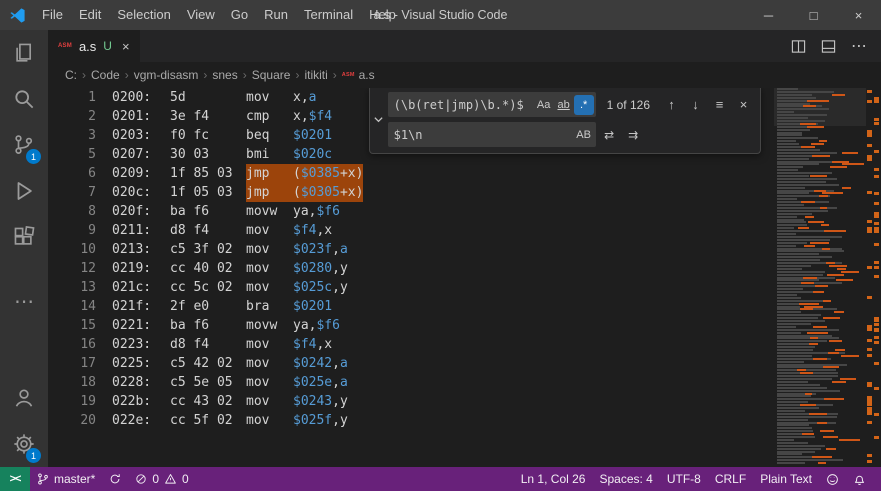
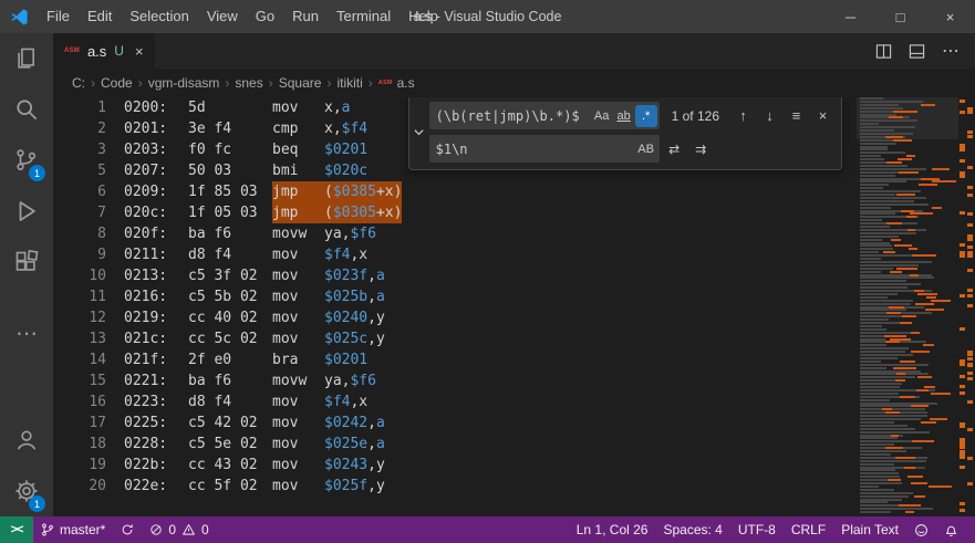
  File
  Edit
  Selection
  View
  Go
  Run
  Terminal
  Help
  a.s - Visual Studio Code
  ─
  □
  ×
  1
  ⋯
  1
  a.s
  U
  ×
  ⋯
  C:
  ›
  Code
  ›
  vgm-disasm
  ›
  snes
  ›
  Square
  ›
  itikiti
  ›
  a.s
  1
  0200:
  5d
  mov x,a
  2
  0201:
  3e f4
  cmp x,$f4
  3
  0203:
  f0 fc
  beq $0201
  5
  0207:
- 30 03
+ 50 03
  bmi $020c
  6
  0209:
  1f 85 03
  jmp ($0385+x)
  7
  020c:
  1f 05 03
  jmp ($0305+x)
  8
  020f:
  ba f6
  movw ya,$f6
  9
  0211:
  d8 f4
  mov $f4,x
  10
  0213:
  c5 3f 02
  mov $023f,a
+ 11
+ 0216:
+ c5 5b 02
+ mov $025b,a
  12
  0219:
  cc 40 02
- mov $0280,y
+ mov $0240,y
  13
  021c:
  cc 5c 02
  mov $025c,y
  14
  021f:
  2f e0
  bra $0201
  15
  0221:
  ba f6
  movw ya,$f6
  16
  0223:
  d8 f4
  mov $f4,x
  17
  0225:
  c5 42 02
  mov $0242,a
  18
  0228:
- c5 5e 05
+ c5 5e 02
  mov $025e,a
  19
  022b:
  cc 43 02
  mov $0243,y
  20
  022e:
  cc 5f 02
  mov $025f,y
  (\b(ret|jmp)\b.*)$
  Aa
  ab
  .*
  1 of 126
  ↑
  ↓
  ≡
  ×
  $1\n
  AB
  ⇄
  ⇉
  ><
  master*
  0
  0
  Ln 1, Col 26
  Spaces: 4
  UTF-8
  CRLF
  Plain Text
